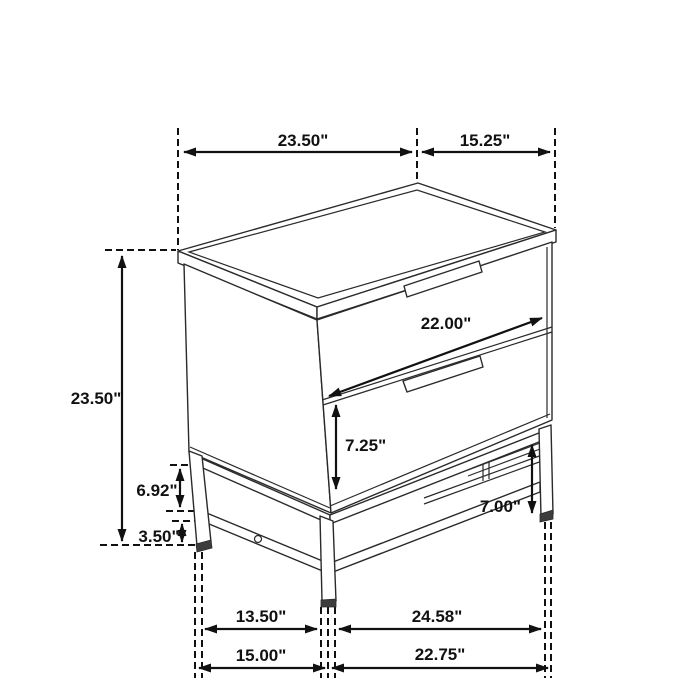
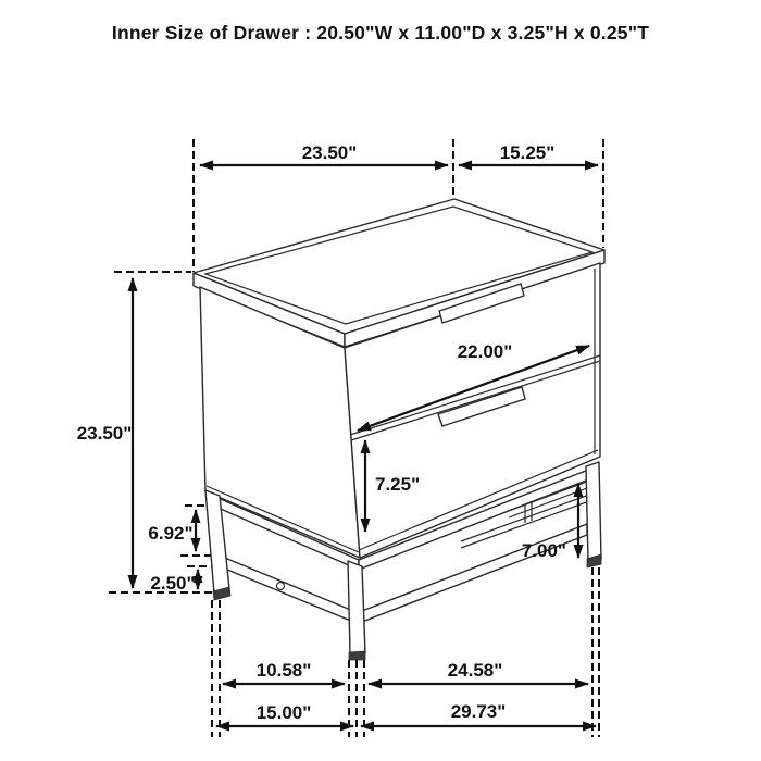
+ Inner Size of Drawer : 20.50"W x 11.00"D x 3.25"H x 0.25"T
  23.50"
  15.25"
  23.50"
  6.92"
- 3.50"
+ 2.50"
  22.00"
  7.25"
  7.00"
- 13.50"
+ 10.58"
  24.58"
  15.00"
- 22.75"
+ 29.73"
